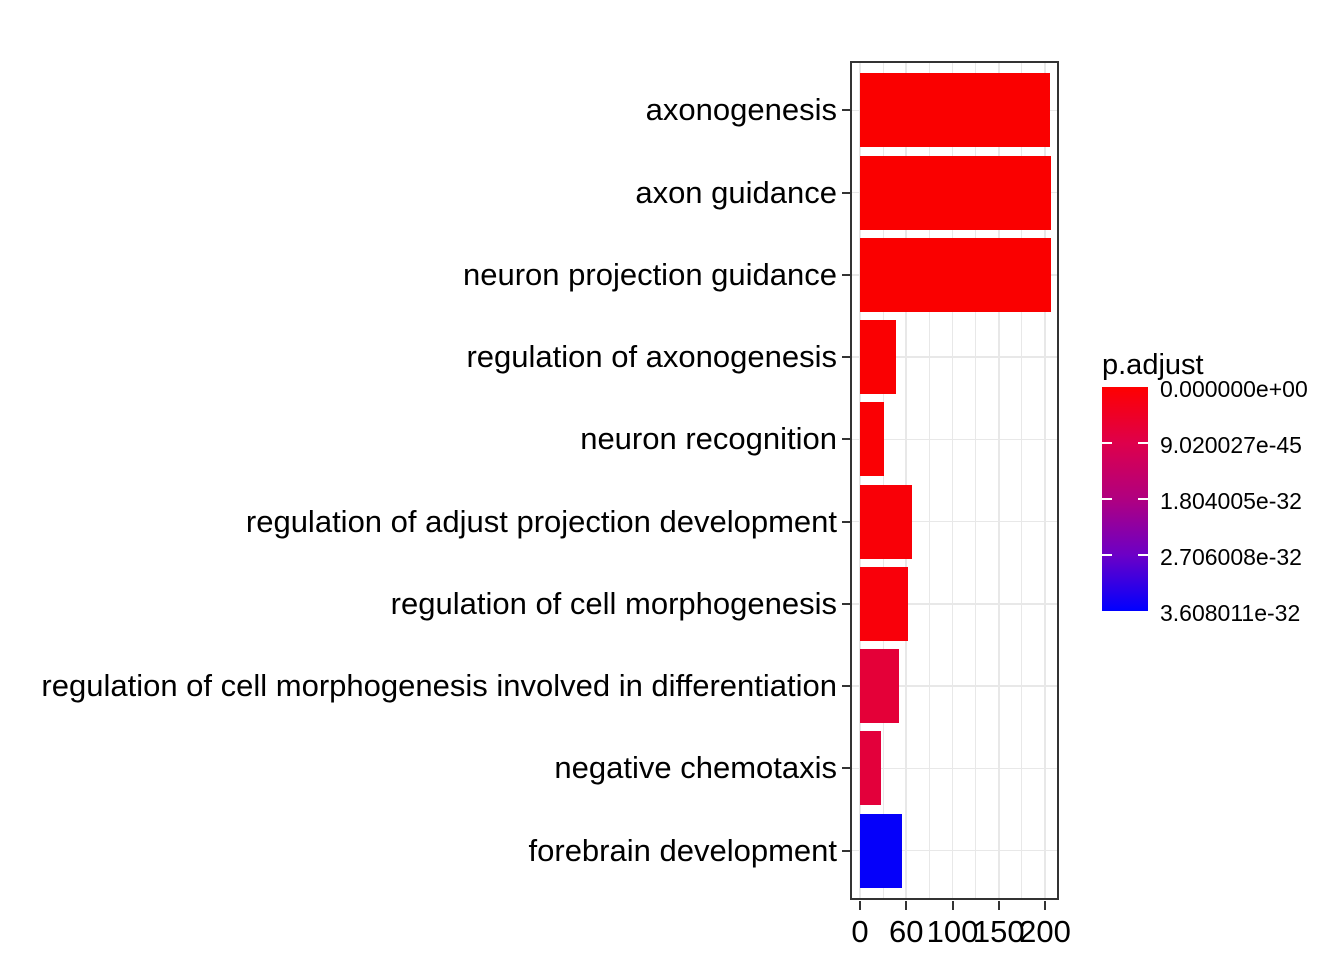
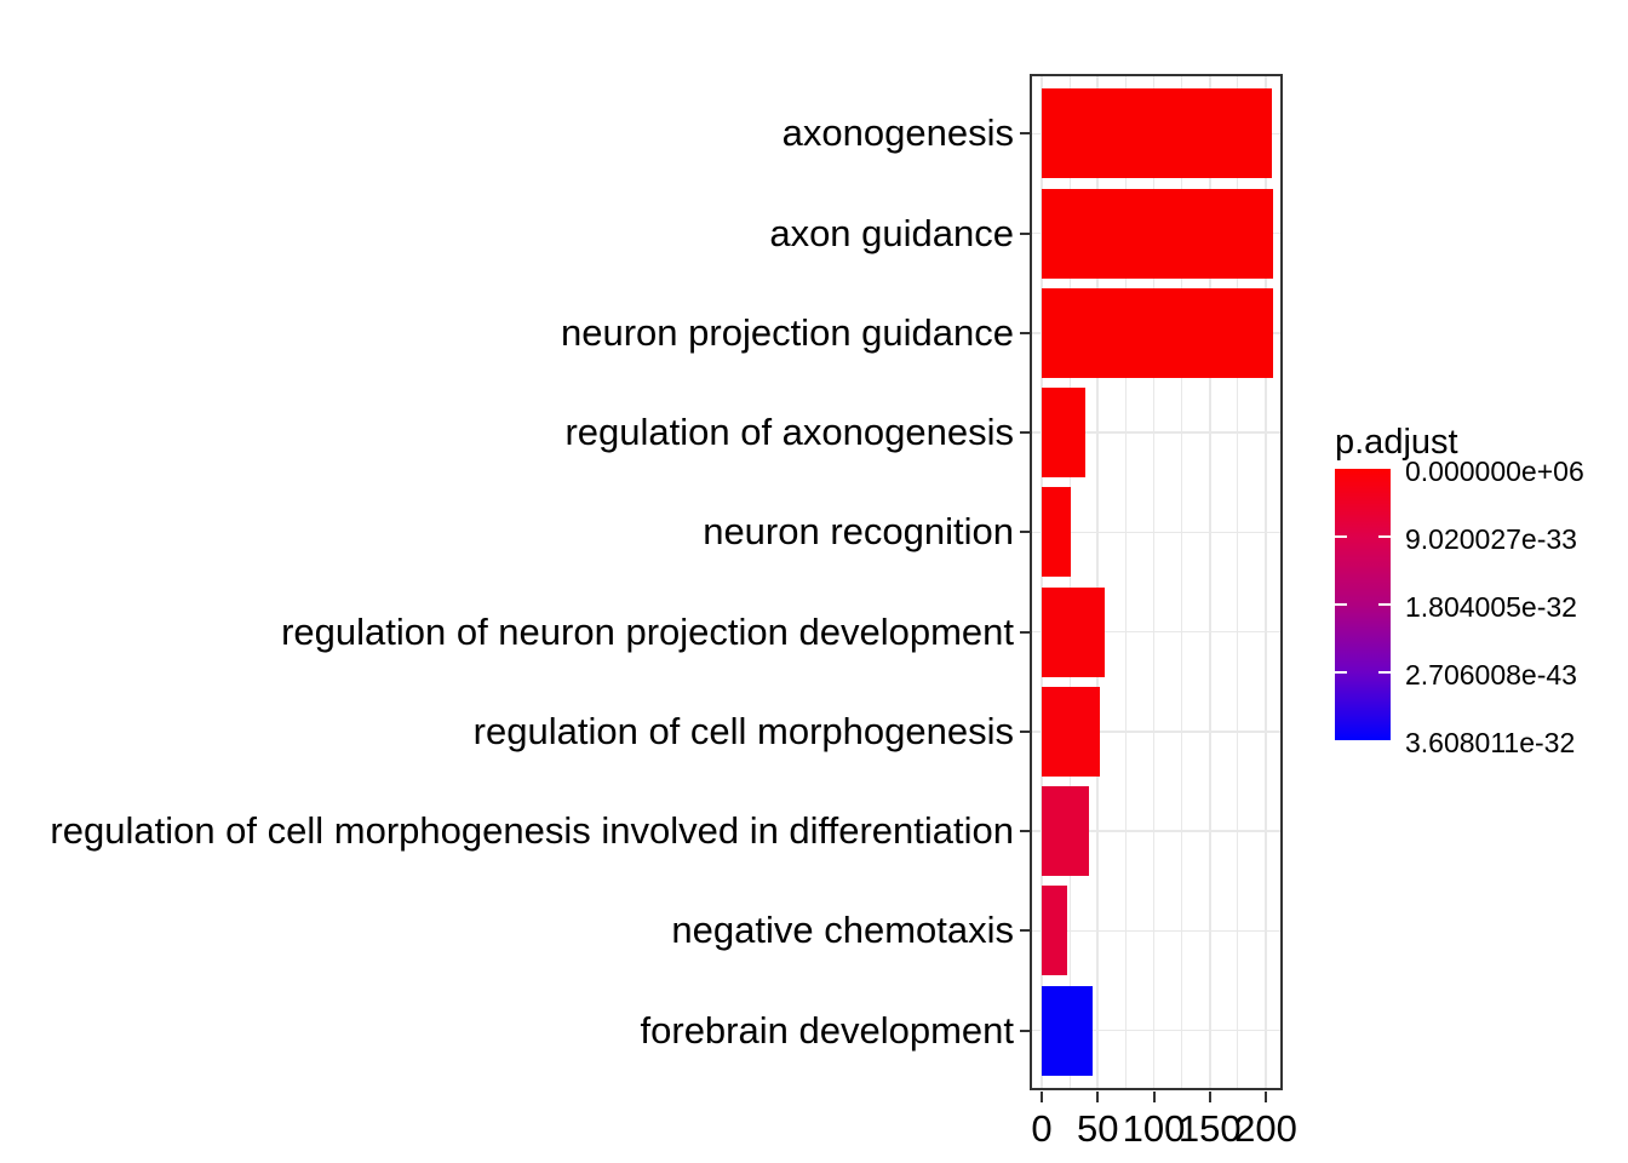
  axonogenesis
  axon guidance
  neuron projection guidance
  regulation of axonogenesis
  neuron recognition
- regulation of adjust projection development
+ regulation of neuron projection development
  regulation of cell morphogenesis
  regulation of cell morphogenesis involved in differentiation
  negative chemotaxis
  forebrain development
  0
- 60
+ 50
  100
  150
  200
  p.adjust
- 0.000000e+00
+ 0.000000e+06
- 9.020027e-45
+ 9.020027e-33
  1.804005e-32
- 2.706008e-32
+ 2.706008e-43
  3.608011e-32
